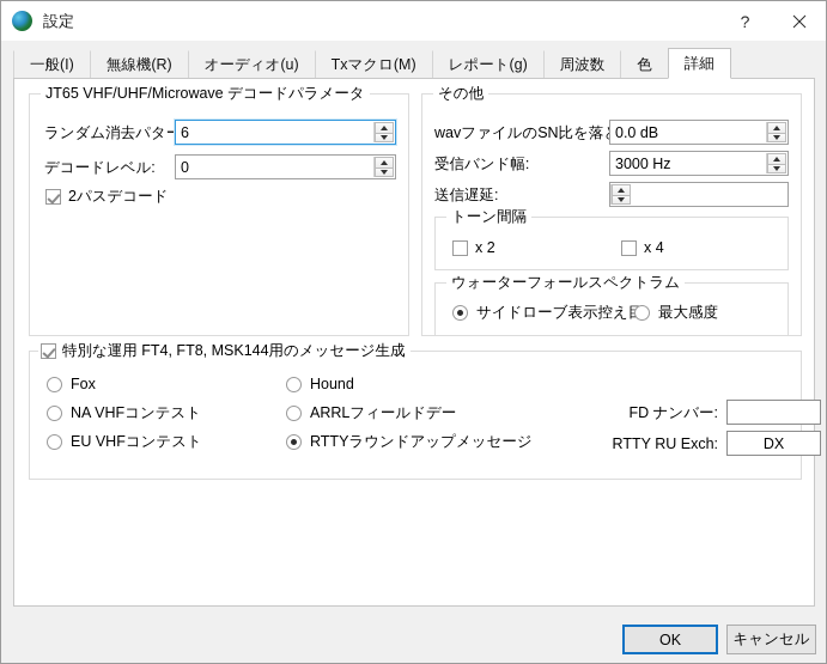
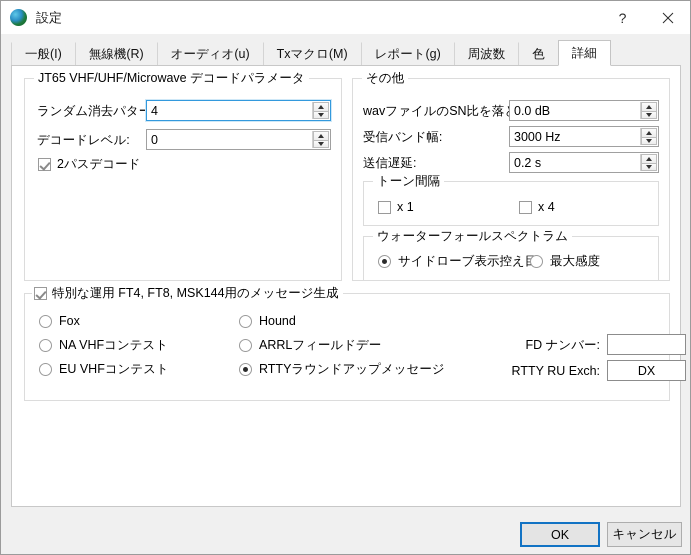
  設定
  ?
  一般(I)
  無線機(R)
  オーディオ(u)
  Txマクロ(M)
  レポート(g)
  周波数
  色
  詳細
  JT65 VHF/UHF/Microwave デコードパラメータ
  ランダム消去パター
- 6
+ 4
  デコードレベル:
  0
  2パスデコード
  その他
  wavファイルのSN比を落
  0.0 dB
  受信バンド幅:
  3000 Hz
  送信遅延:
+ 0.2 s
  トーン間隔
- x 2
+ x 1
  x 4
  ウォーターフォールスペクトラム
  サイドローブ表示控え
  最大感度
  特別な運用 FT4, FT8, MSK144用のメッセージ生成
  Fox
  NA VHFコンテスト
  EU VHFコンテスト
  Hound
  ARRLフィールドデー
  RTTYラウンドアップメッセージ
  FD ナンバー:
  RTTY RU Exch:
  DX
  OK
  キャンセル
